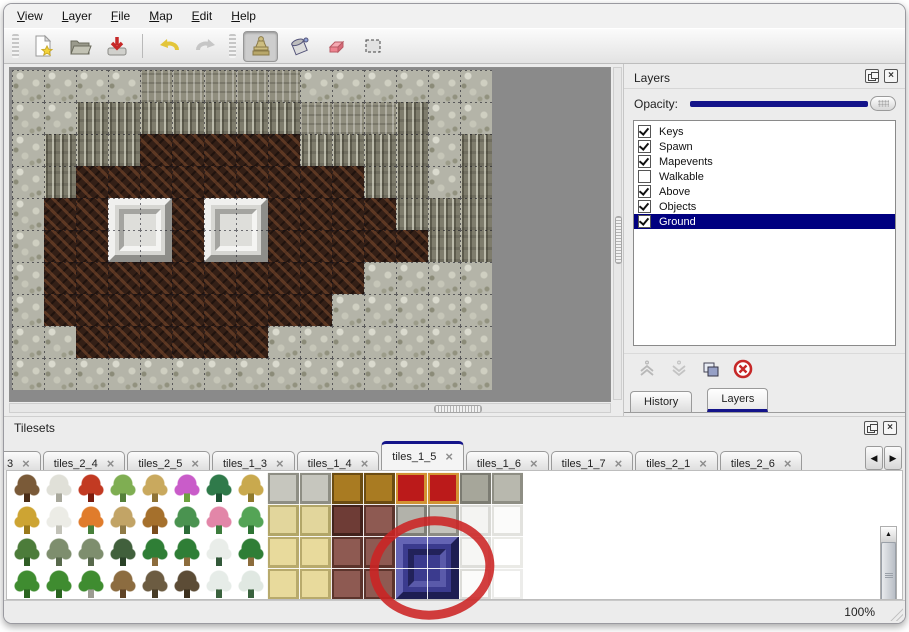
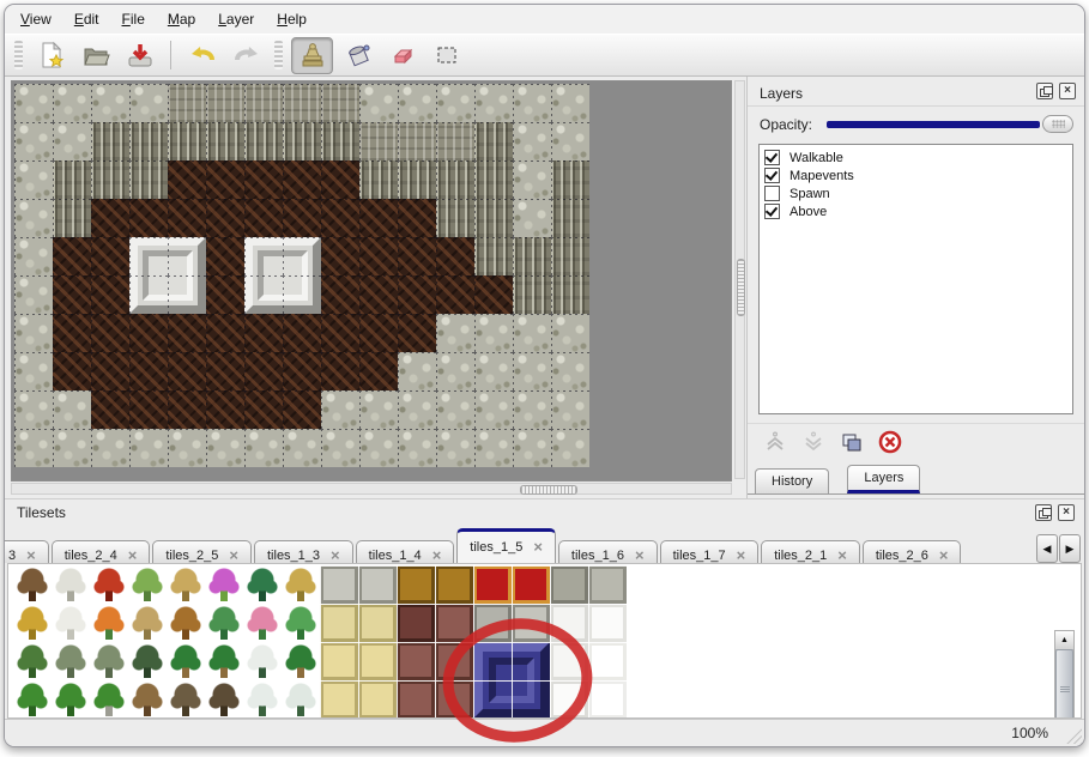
  View
- Layer
+ Edit
  File
  Map
- Edit
+ Layer
  Help
  Layers
  ×
  Opacity:
- Keys
- Spawn
+ Walkable
  Mapevents
- Walkable
+ Spawn
  Above
- Objects
- Ground
  History
  Layers
  Tilesets
  ×
  3
  ×
  tiles_2_4
  ×
  tiles_2_5
  ×
  tiles_1_3
  ×
  tiles_1_4
  ×
  tiles_1_5
  ×
  tiles_1_6
  ×
  tiles_1_7
  ×
  tiles_2_1
  ×
  tiles_2_6
  ×
  ◀
  ▶
  100%
